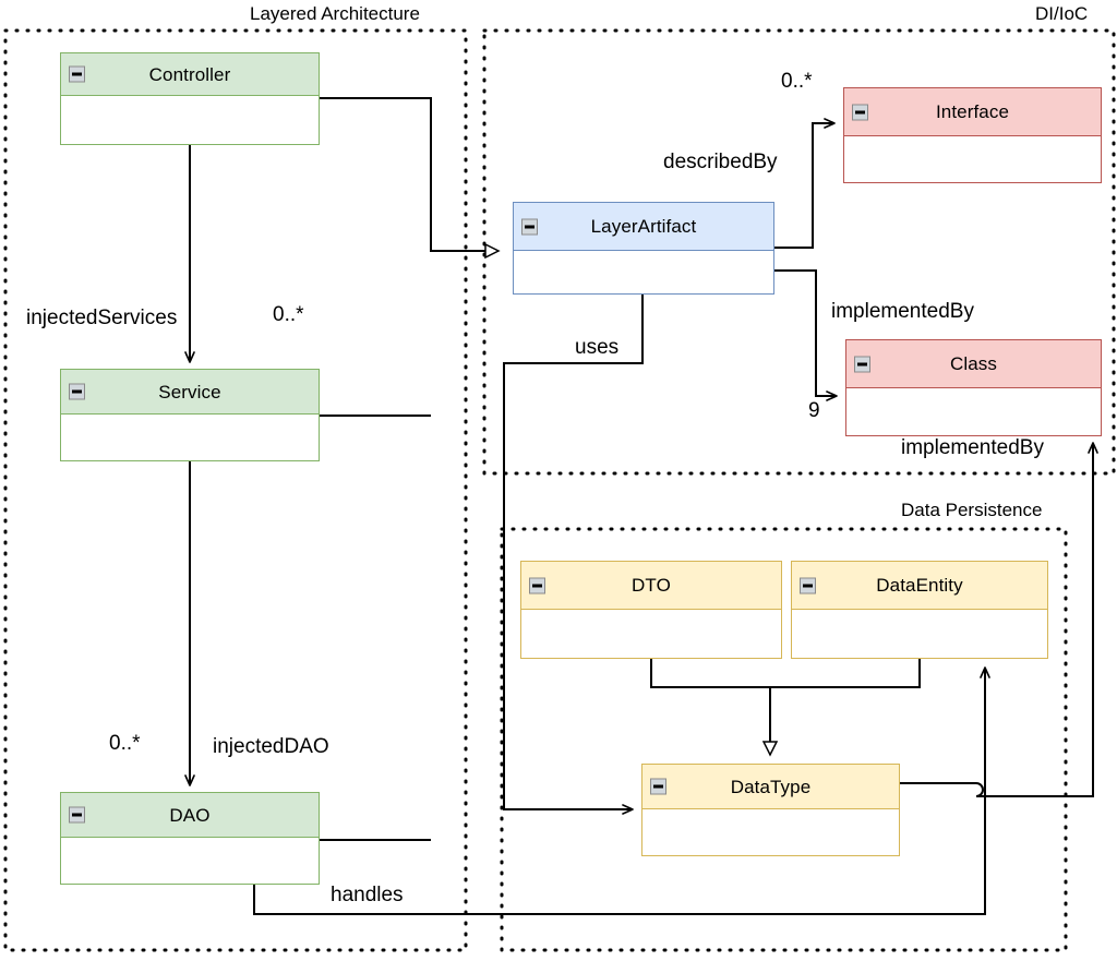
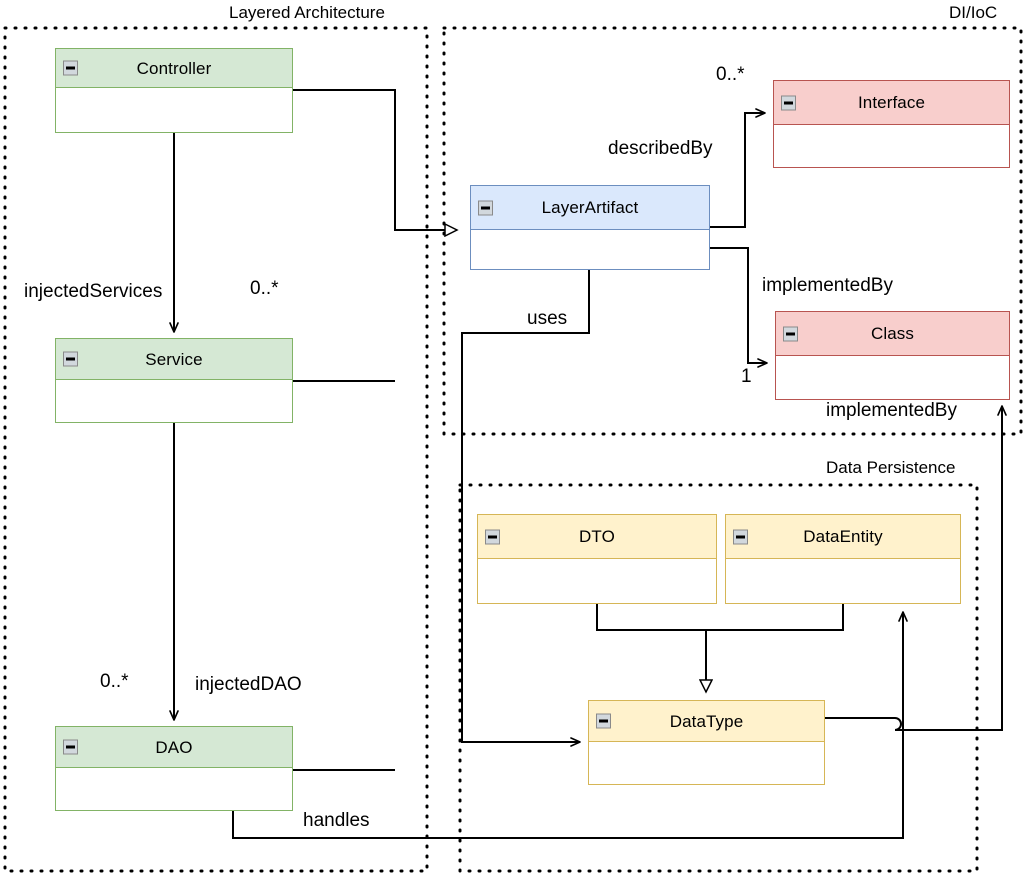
  Layered Architecture
  DI/IoC
  Data Persistence
  Controller
  Service
  DAO
  LayerArtifact
  Interface
  Class
  DTO
  DataEntity
  DataType
  injectedServices
  injectedDAO
  describedBy
  implementedBy
  implementedBy
  uses
  handles
  0..*
  0..*
  0..*
- 9
+ 1
